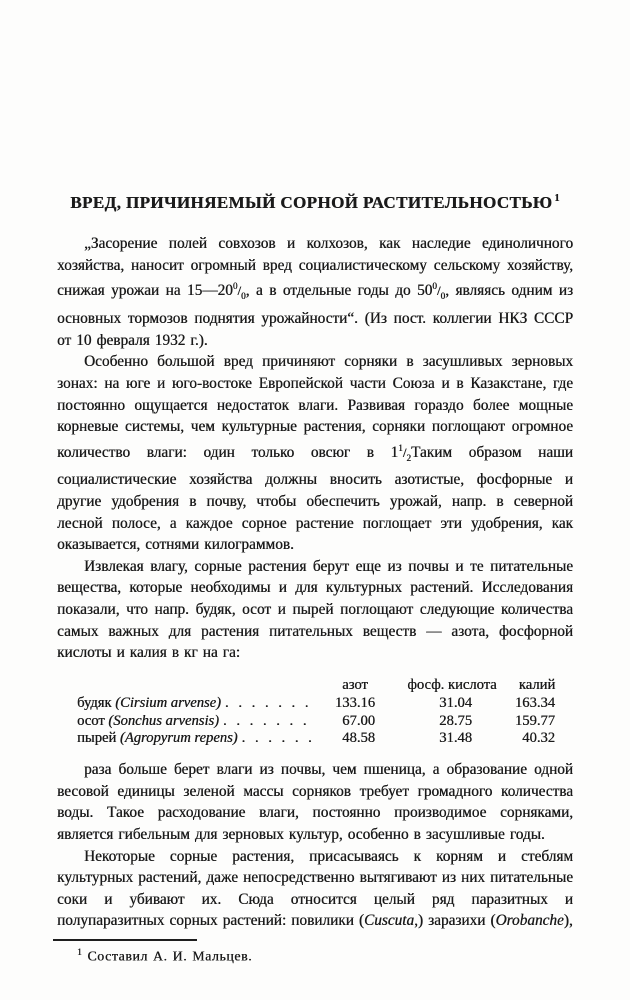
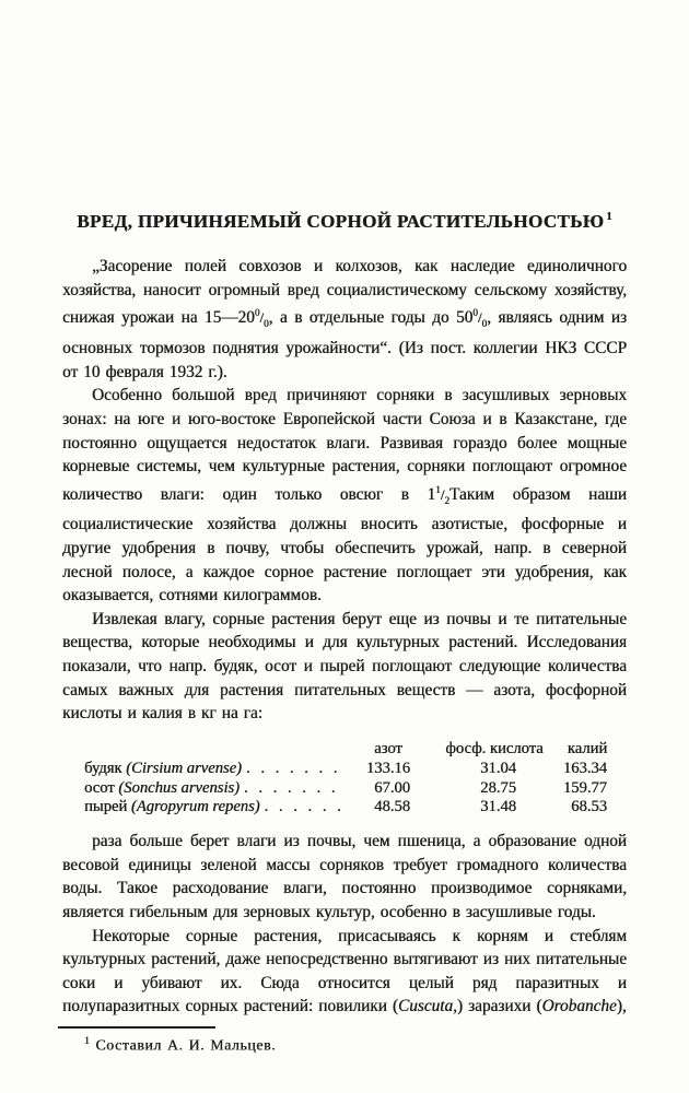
  ВРЕД, ПРИЧИНЯЕМЫЙ СОРНОЙ РАСТИТЕЛЬНОСТЬЮ 1
  „Засорение полей совхозов и колхозов, как наследие единоличного хозяйства, наносит огромный вред социалистическому сельскому хозяйству, снижая урожаи на 15—200/0, а в отдельные годы до 500/0, являясь одним из основных тормозов поднятия урожайности“. (Из пост. коллегии НКЗ СССР от 10 февраля 1932 г.).
  Особенно большой вред причиняют сорняки в засушливых зерновых зонах: на юге и юго-востоке Европейской части Союза и в Казакстане, где постоянно ощущается недостаток влаги. Развивая гораздо более мощные корневые системы, чем культурные растения, сорняки поглощают огромное количество влаги: один только овсюг в 11/2Таким образом наши социалистические хозяйства должны вносить азотистые, фосфорные и другие удобрения в почву, чтобы обеспечить урожай, напр. в северной лесной полосе, а каждое сорное растение поглощает эти удобрения, как оказывается, сотнями килограммов.
  Извлекая влагу, сорные растения берут еще из почвы и те питательные вещества, которые необходимы и для культурных растений. Исследования показали, что напр. будяк, осот и пырей поглощают следующие количества самых важных для растения питательных веществ — азота, фосфорной кислоты и калия в кг на га:
  азот
  фосф. кислота
  калий
  будяк (Cirsium arvense) . . . . . . .
  133.16
  31.04
  163.34
  осот (Sonchus arvensis) . . . . . . .
  67.00
  28.75
  159.77
  пырей (Agropyrum repens) . . . . . .
  48.58
  31.48
- 40.32
+ 68.53
  раза больше берет влаги из почвы, чем пшеница, а образование одной весовой единицы зеленой массы сорняков требует громадного количества воды. Такое расходование влаги, постоянно производимое сорняками, является гибельным для зерновых культур, особенно в засушливые годы.
  Некоторые сорные растения, присасываясь к корням и стеблям культурных растений, даже непосредственно вытягивают из них питательные соки и убивают их. Сюда относится целый ряд паразитных и полупаразитных сорных растений: повилики (Cuscuta,) заразихи (Orobanche),
  1 Составил А. И. Мальцев.
